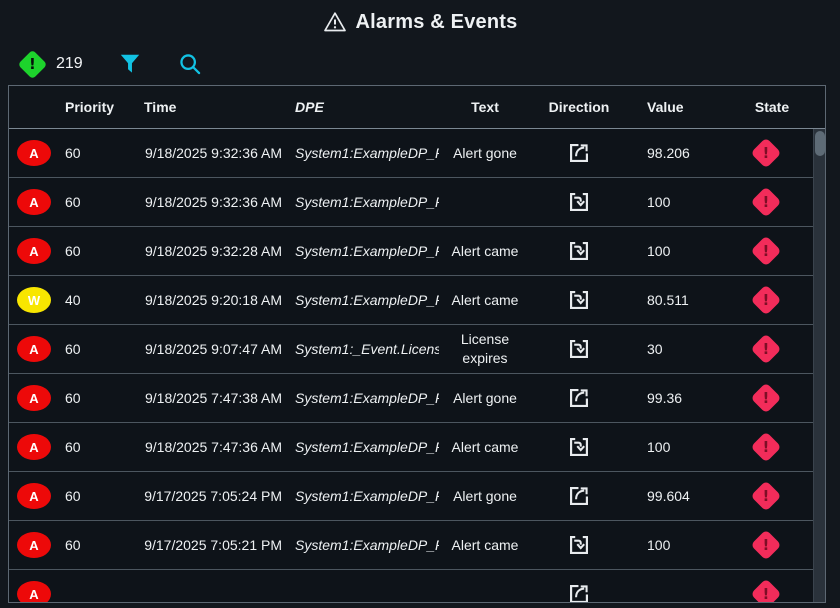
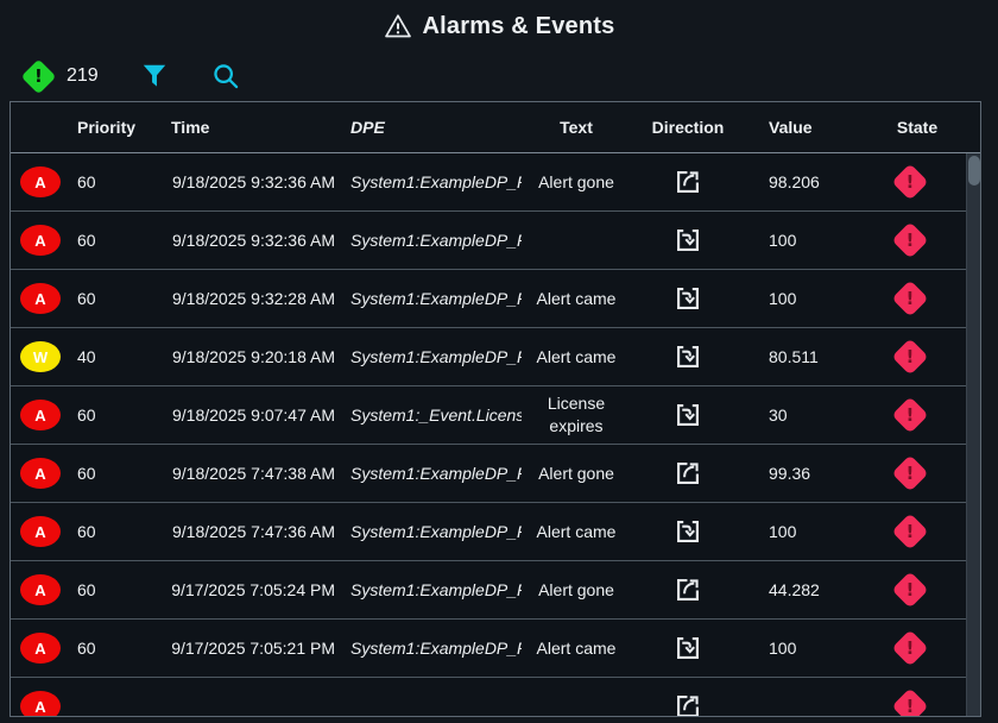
  Alarms & Events
  219
  Priority
  Time
  DPE
  Text
  Direction
  Value
  State
  A
  60
  9/18/2025 9:32:36 AM
  System1:ExampleDP_
  Alert gone
  98.206
  A
  60
  9/18/2025 9:32:36 AM
  System1:ExampleDP_
  100
  A
  60
  9/18/2025 9:32:28 AM
  System1:ExampleDP_
  Alert came
  100
  W
  40
  9/18/2025 9:20:18 AM
  System1:ExampleDP_
  Alert came
  80.511
  A
  60
  9/18/2025 9:07:47 AM
  System1:_Event.Licens
  License expires
  30
  A
  60
  9/18/2025 7:47:38 AM
  System1:ExampleDP_
  Alert gone
  99.36
  A
  60
  9/18/2025 7:47:36 AM
  System1:ExampleDP_
  Alert came
  100
  A
  60
  9/17/2025 7:05:24 PM
  System1:ExampleDP_
  Alert gone
- 99.604
+ 44.282
  A
  60
  9/17/2025 7:05:21 PM
  System1:ExampleDP_
  Alert came
  100
  A
